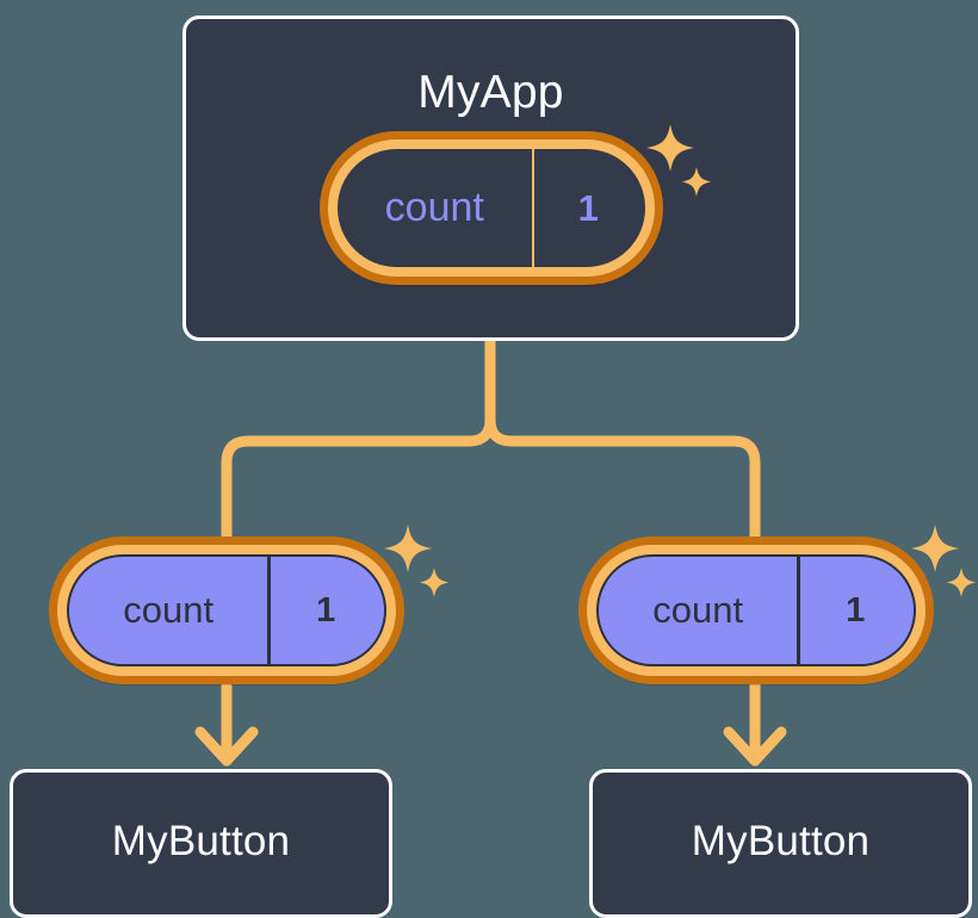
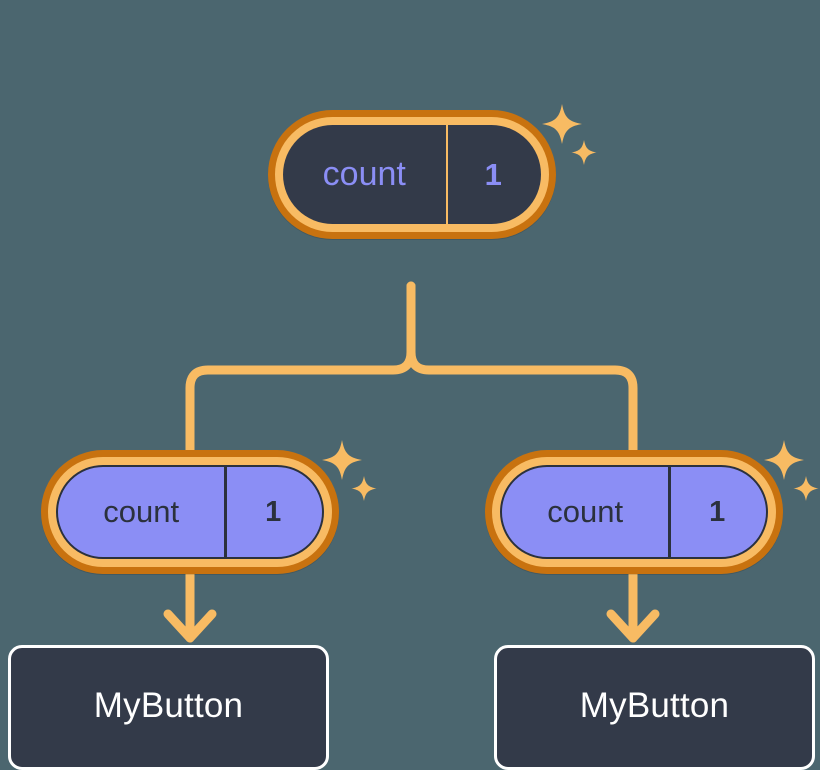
- MyApp
  count
  1
  count
  1
  MyButton
  count
  1
  MyButton
